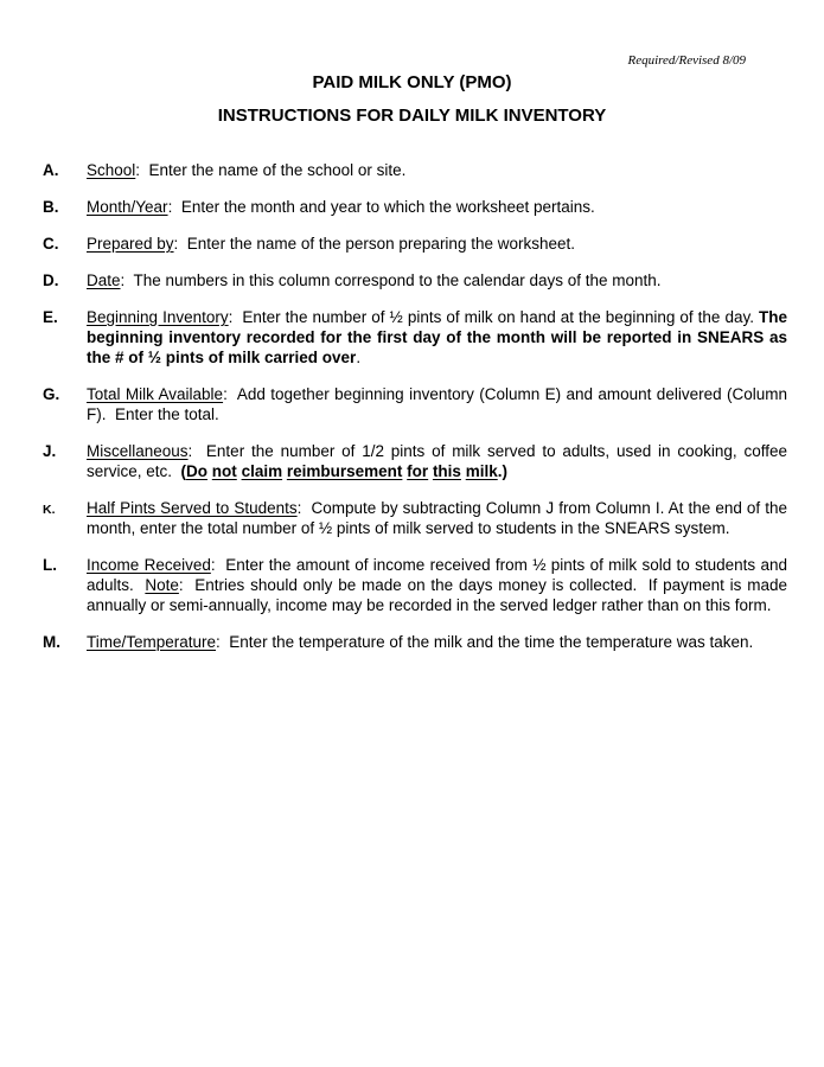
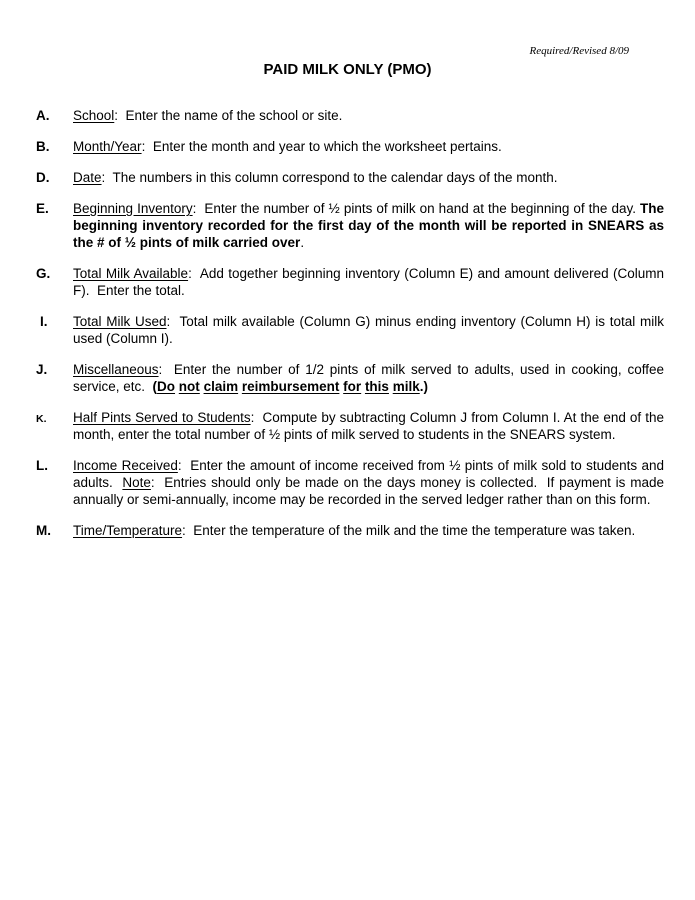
  Required/Revised 8/09
  PAID MILK ONLY (PMO)
- INSTRUCTIONS FOR DAILY MILK INVENTORY
  A.
  School: Enter the name of the school or site.
  B.
  Month/Year: Enter the month and year to which the worksheet pertains.
- C.
- Prepared by: Enter the name of the person preparing the worksheet.
  D.
  Date: The numbers in this column correspond to the calendar days of the month.
  E.
  Beginning Inventory: Enter the number of ½ pints of milk on hand at the beginning of the day. The beginning inventory recorded for the first day of the month will be reported in SNEARS as the # of ½ pints of milk carried over.
  G.
  Total Milk Available: Add together beginning inventory (Column E) and amount delivered (Column F). Enter the total.
+ I.
+ Total Milk Used: Total milk available (Column G) minus ending inventory (Column H) is total milk used (Column I).
  J.
  Miscellaneous: Enter the number of 1/2 pints of milk served to adults, used in cooking, coffee service, etc. (Do not claim reimbursement for this milk.)
  K.
  Half Pints Served to Students: Compute by subtracting Column J from Column I. At the end of the month, enter the total number of ½ pints of milk served to students in the SNEARS system.
  L.
  Income Received: Enter the amount of income received from ½ pints of milk sold to students and adults. Note: Entries should only be made on the days money is collected. If payment is made annually or semi-annually, income may be recorded in the served ledger rather than on this form.
  M.
  Time/Temperature: Enter the temperature of the milk and the time the temperature was taken.
